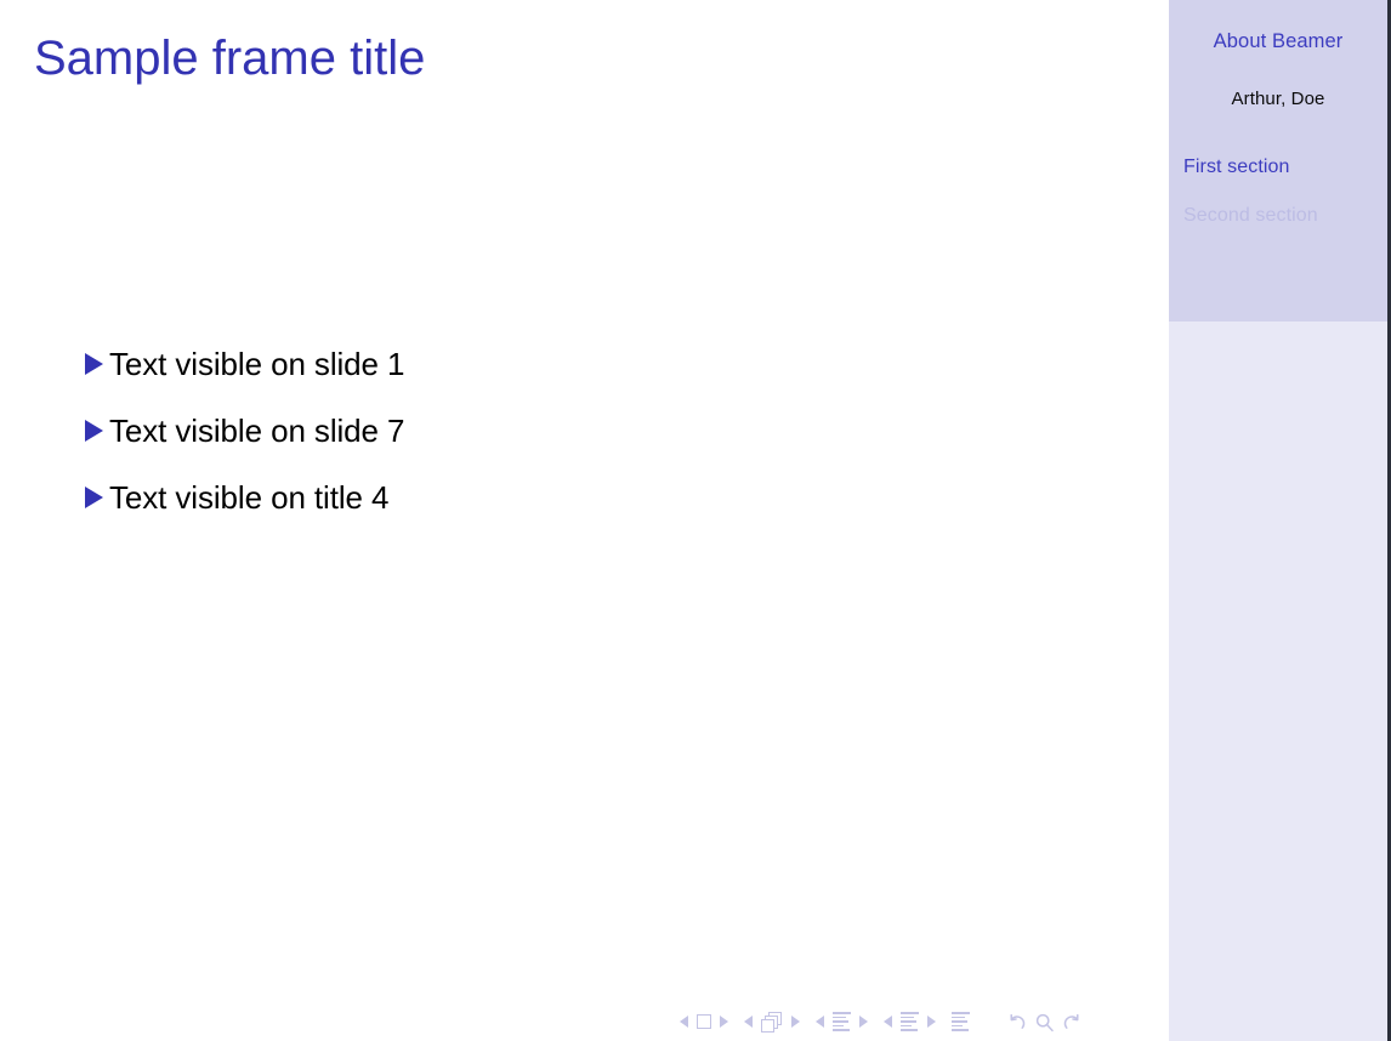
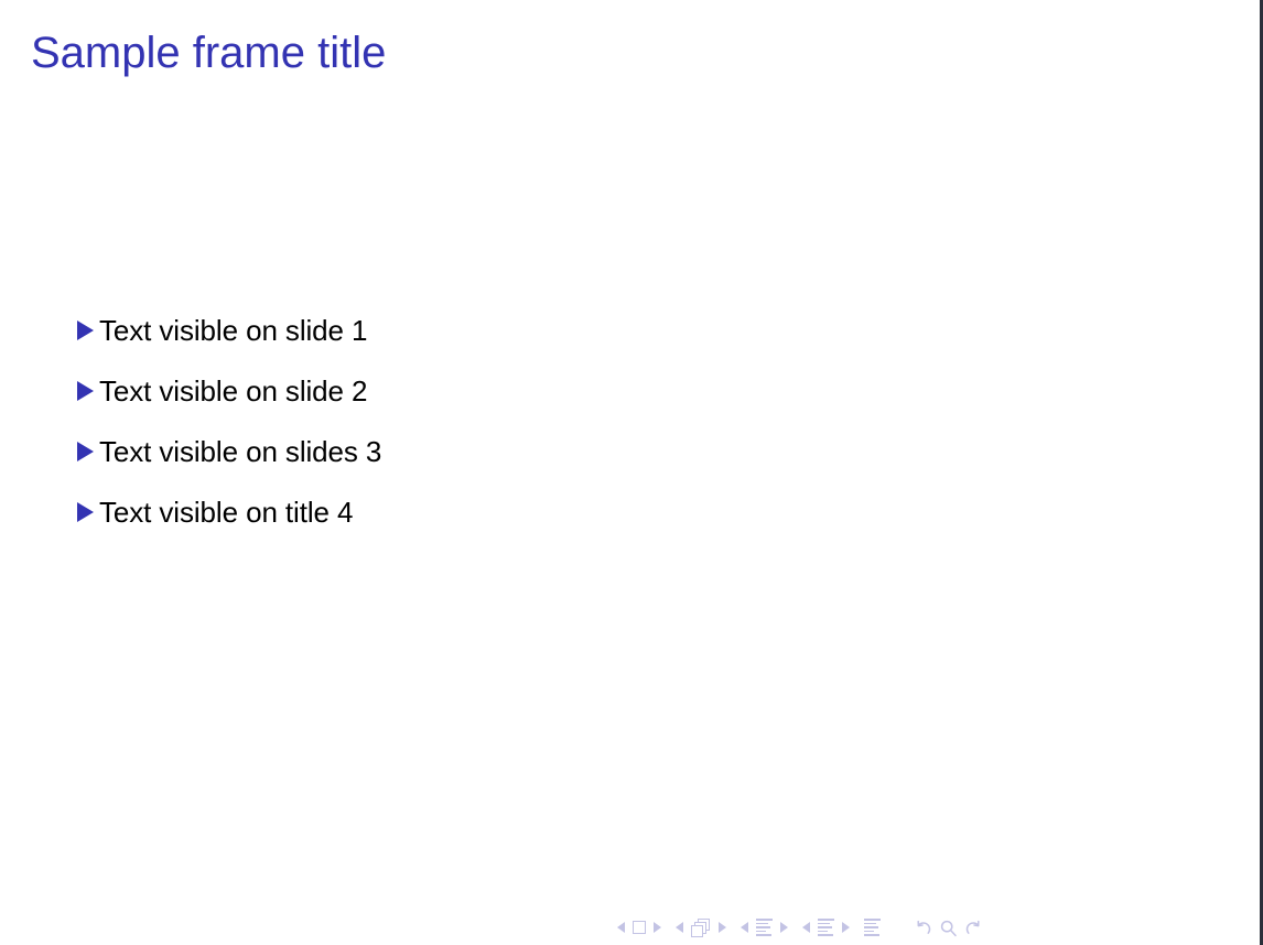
  Sample frame title
  Text visible on slide 1
- Text visible on slide 7
+ Text visible on slide 2
+ Text visible on slides 3
  Text visible on title 4
- About Beamer
- Arthur, Doe
- First section
